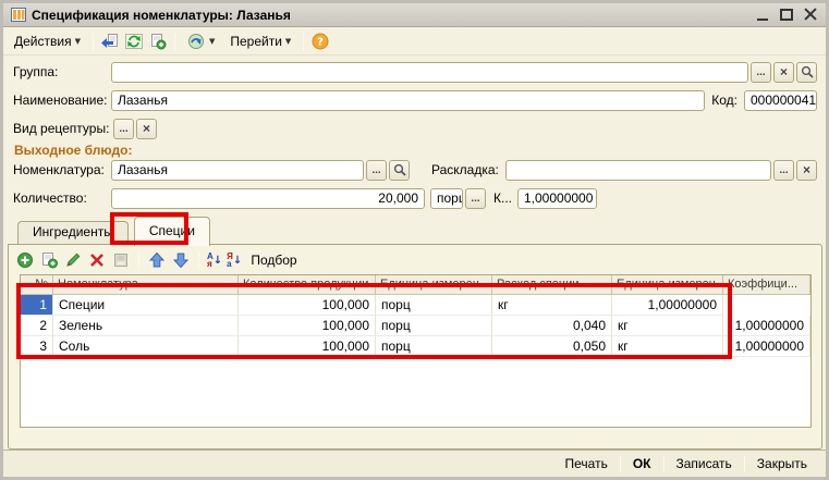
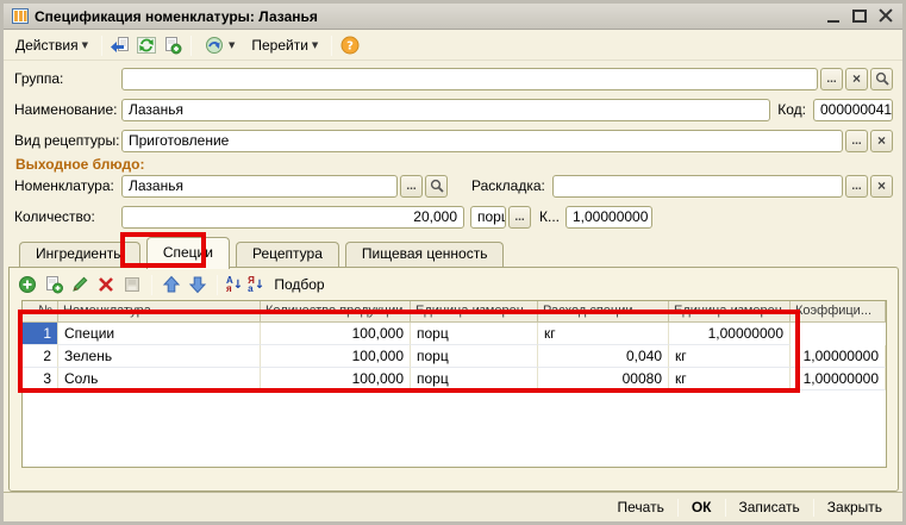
  Спецификация номенклатуры: Лазанья
  Действия
  ▼
  ▼
  Перейти
  ▼
  ?
  Группа:
  ...
  ×
  Наименование:
  Лазанья
  Код:
  000000041
  Вид рецептуры:
+ Приготовление
  ...
  ×
  Выходное блюдо:
  Номенклатура:
  Лазанья
  ...
  Раскладка:
  ...
  ×
  Количество:
  20,000
  порц
  ...
  К...
  1,00000000
  Ингредиенты
  Специи
+ Рецептура
+ Пищевая ценность
  А
  я
  ↓
  Я
  а
  ↓
  Подбор
  №
  Номенклатура
  Количество продукции
  Единица измерен...
  Расход специи
  Единица измерен..
  Коэффици...
  1
  Специи
  100,000
  порц
  кг
  1,00000000
  2
  Зелень
  100,000
  порц
  0,040
  кг
  1,00000000
  3
  Соль
  100,000
  порц
- 0,050
+ 00080
  кг
  1,00000000
  Печать
  ОК
  Записать
  Закрыть
